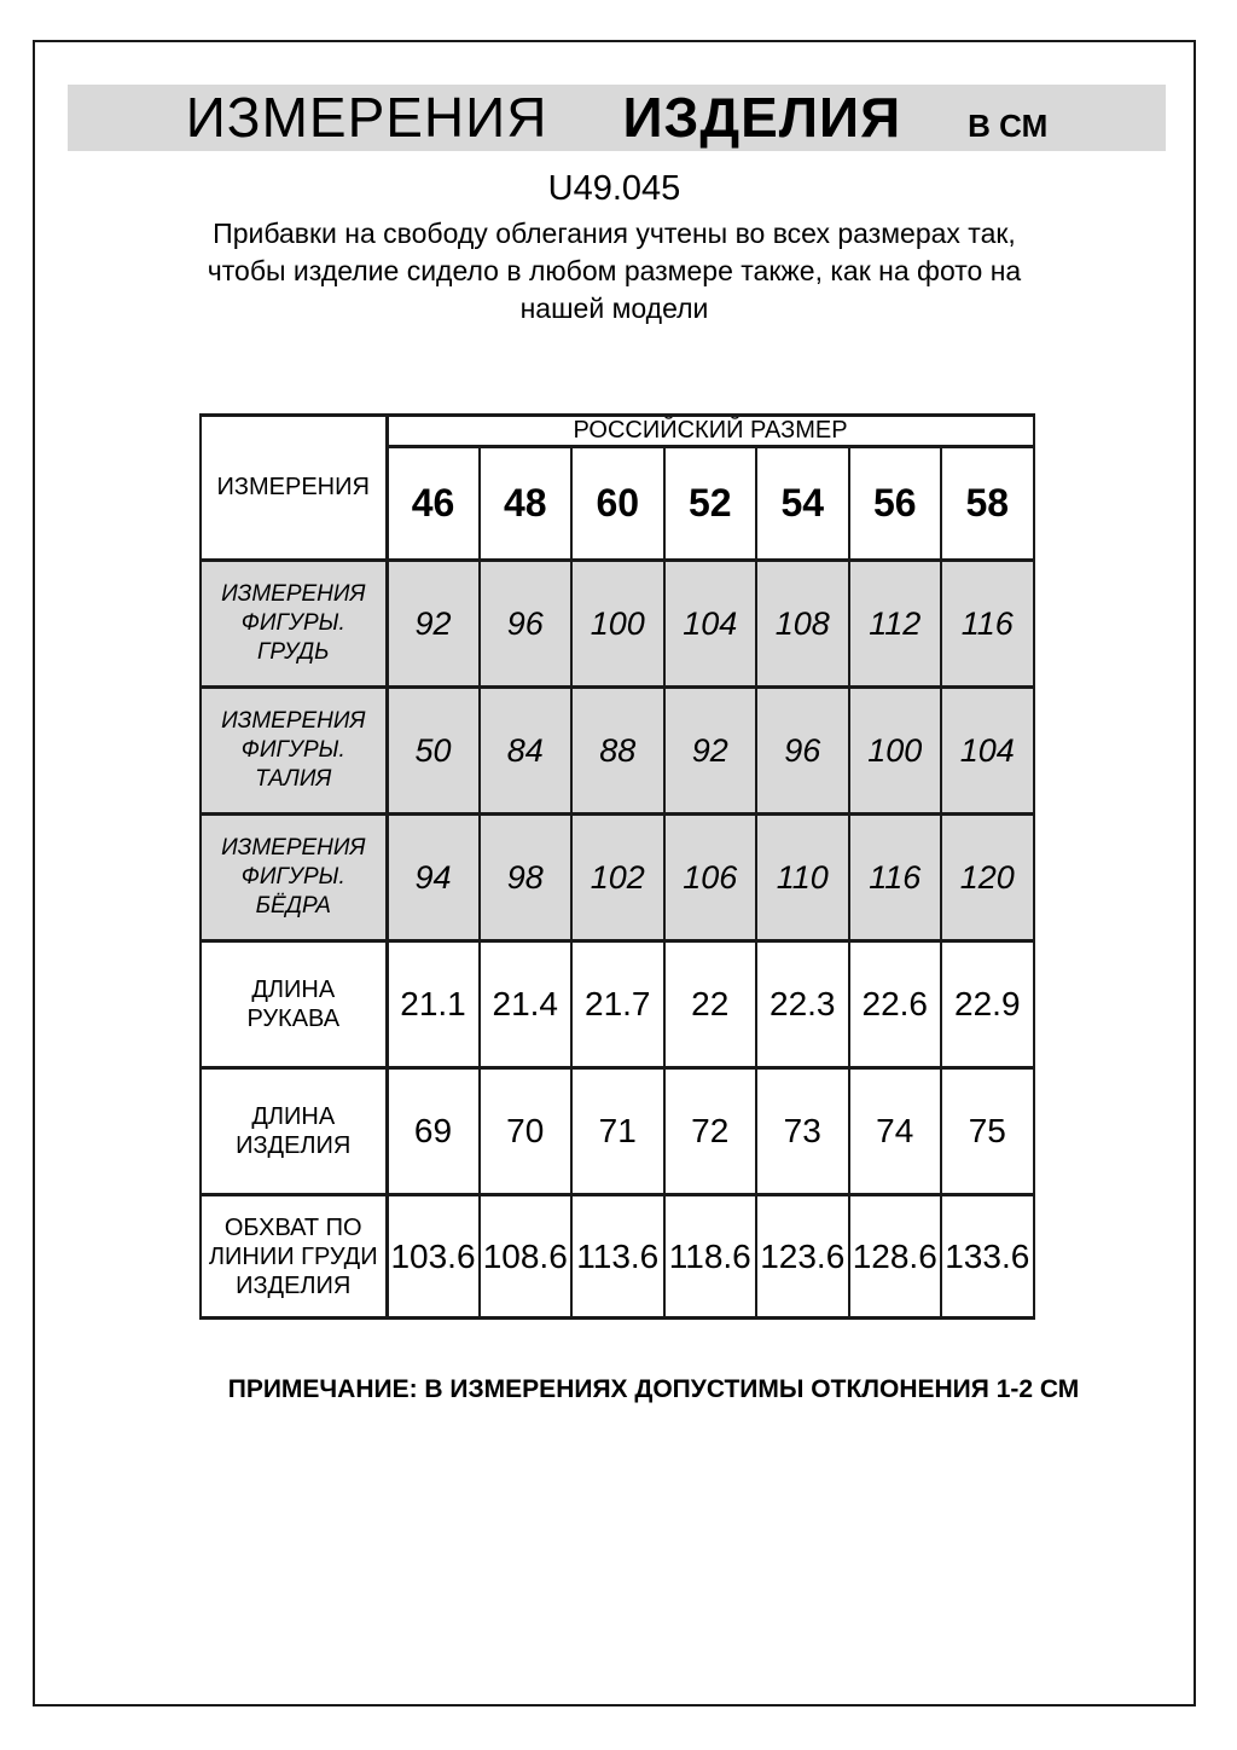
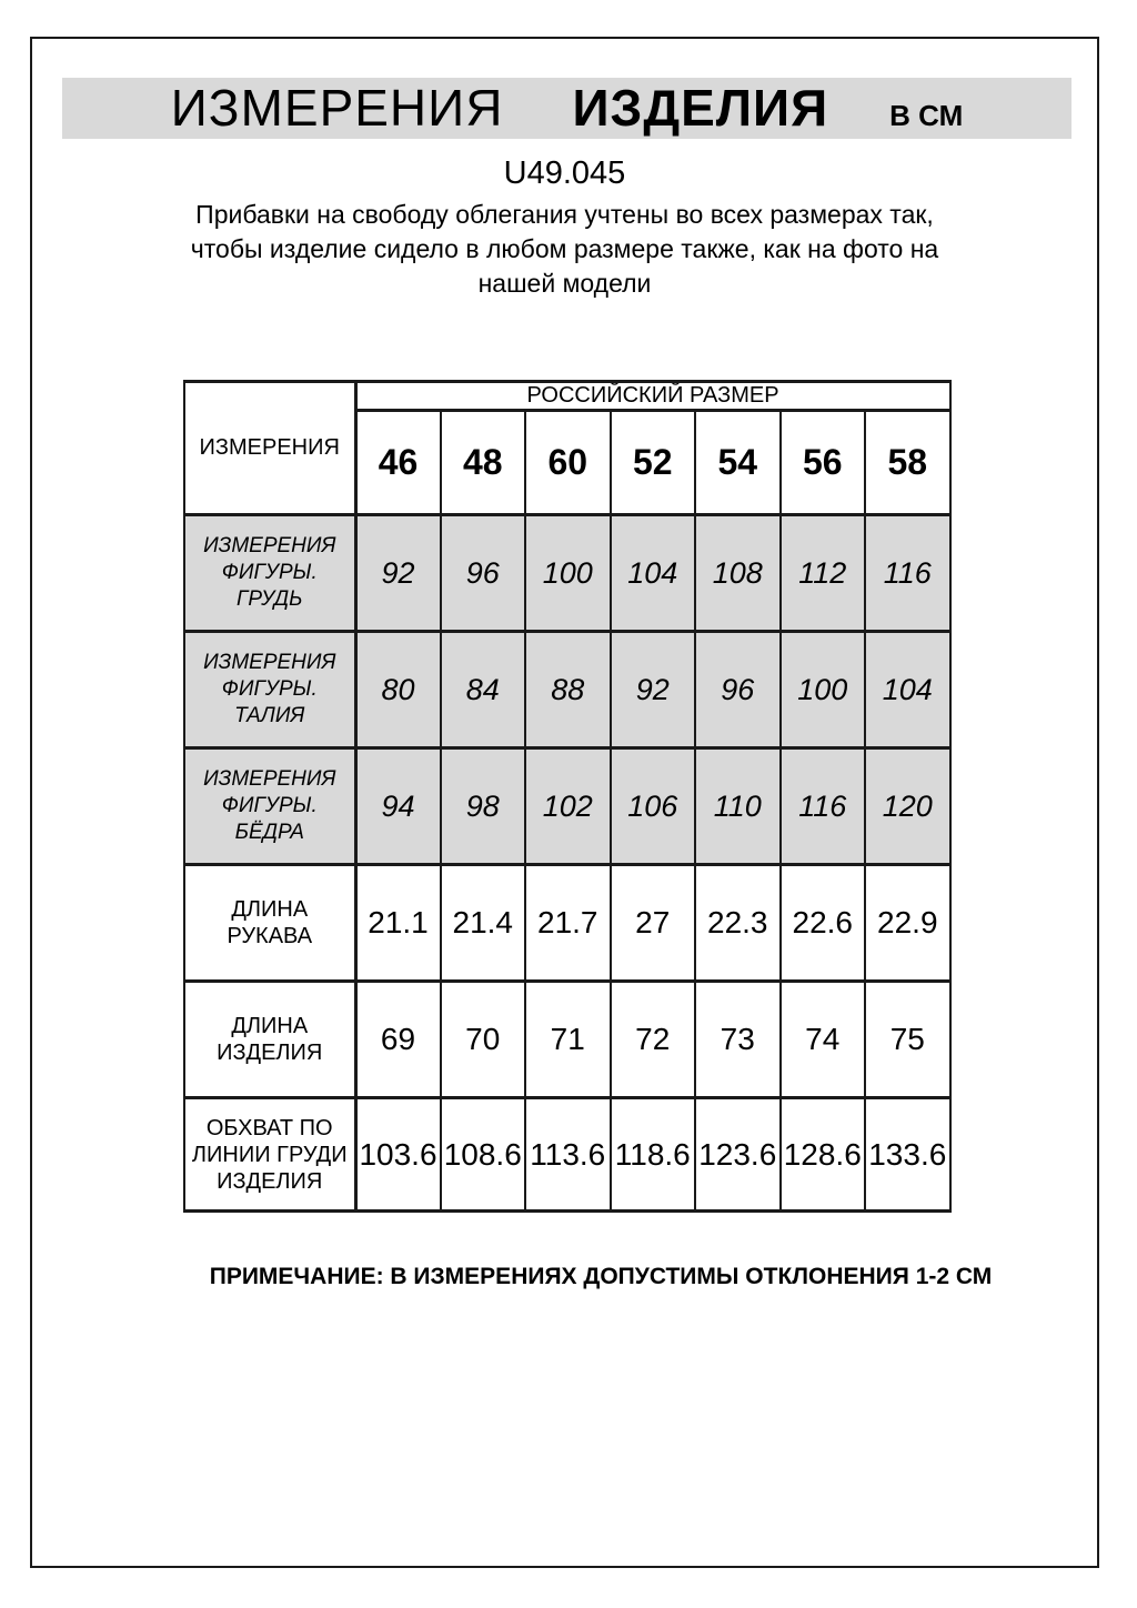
  ИЗМЕРЕНИЯ
  ИЗДЕЛИЯ
  В СМ
  U49.045
  Прибавки на свободу облегания учтены во всех размерах так,
  чтобы изделие сидело в любом размере также, как на фото на
  нашей модели
  ИЗМЕРЕНИЯ	РОССИЙСКИЙ РАЗМЕР
  46	48	60	52	54	56	58
  ИЗМЕРЕНИЯ ФИГУРЫ. ГРУДЬ	92	96	100	104	108	112	116
- ИЗМЕРЕНИЯ ФИГУРЫ. ТАЛИЯ	50	84	88	92	96	100	104
+ ИЗМЕРЕНИЯ ФИГУРЫ. ТАЛИЯ	80	84	88	92	96	100	104
  ИЗМЕРЕНИЯ ФИГУРЫ. БЁДРА	94	98	102	106	110	116	120
- ДЛИНА РУКАВА	21.1	21.4	21.7	22	22.3	22.6	22.9
+ ДЛИНА РУКАВА	21.1	21.4	21.7	27	22.3	22.6	22.9
  ДЛИНА ИЗДЕЛИЯ	69	70	71	72	73	74	75
  ОБХВАТ ПО ЛИНИИ ГРУДИ ИЗДЕЛИЯ	103.6	108.6	113.6	118.6	123.6	128.6	133.6
  ПРИМЕЧАНИЕ: В ИЗМЕРЕНИЯХ ДОПУСТИМЫ ОТКЛОНЕНИЯ 1-2 СМ
